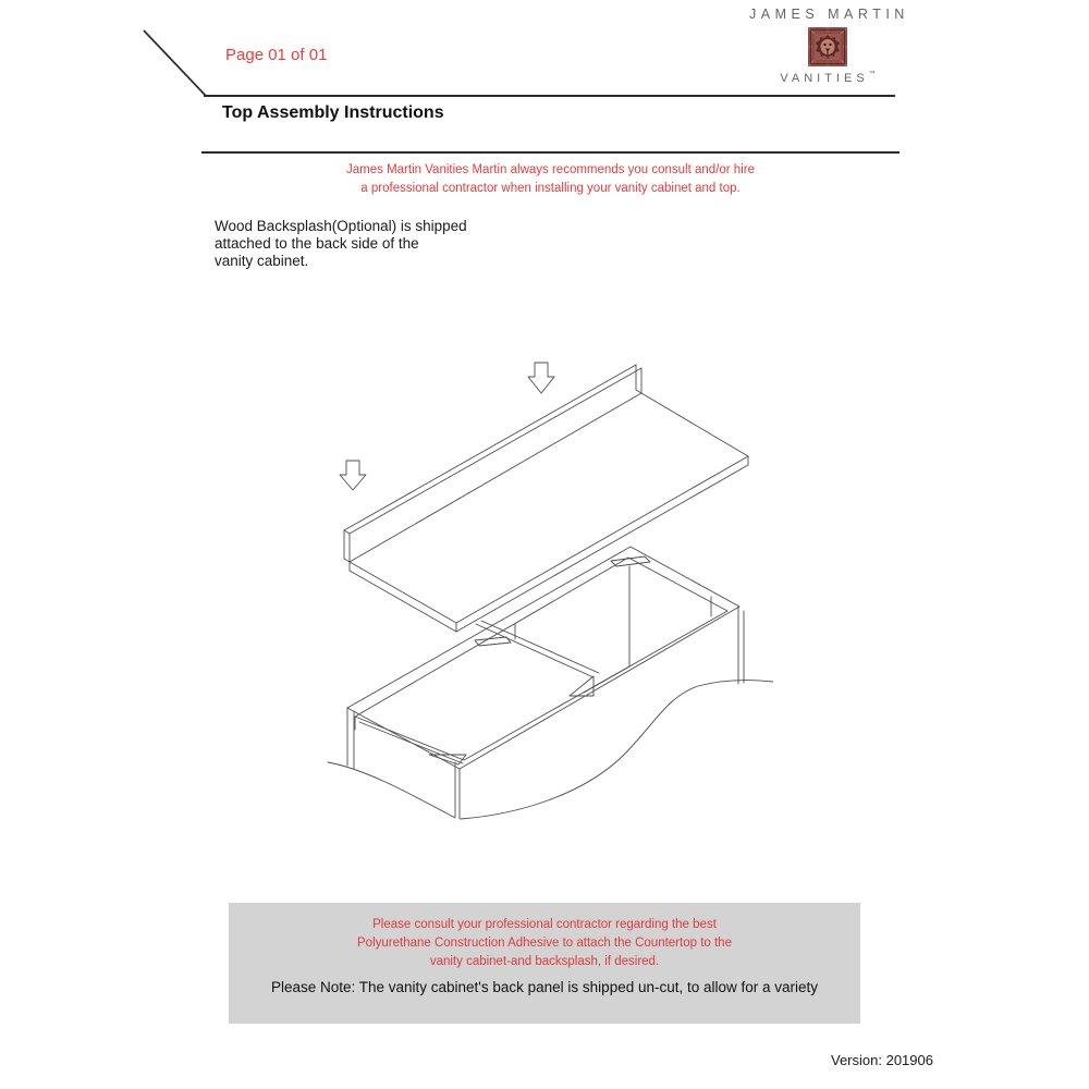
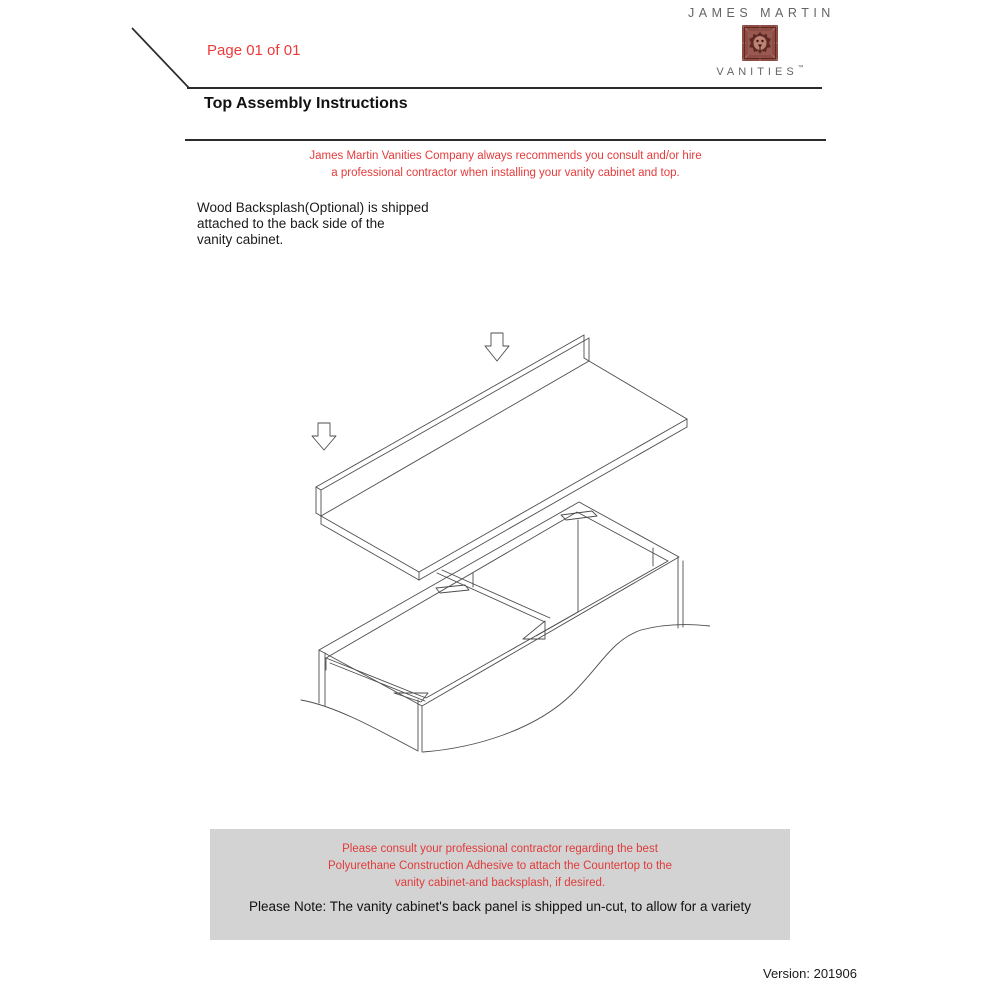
  JAMES MARTIN
  VANITIES
  Page 01 of 01
  Top Assembly Instructions
- James Martin Vanities Martin always recommends you consult and/or hire
+ James Martin Vanities Company always recommends you consult and/or hire
  a professional contractor when installing your vanity cabinet and top.
  Wood Backsplash(Optional) is shipped
  attached to the back side of the
  vanity cabinet.
  Please consult your professional contractor regarding the best
  Polyurethane Construction Adhesive to attach the Countertop to the
  vanity cabinet-and backsplash, if desired.
  Please Note: The vanity cabinet's back panel is shipped un-cut, to allow for a variety
  Version: 201906
